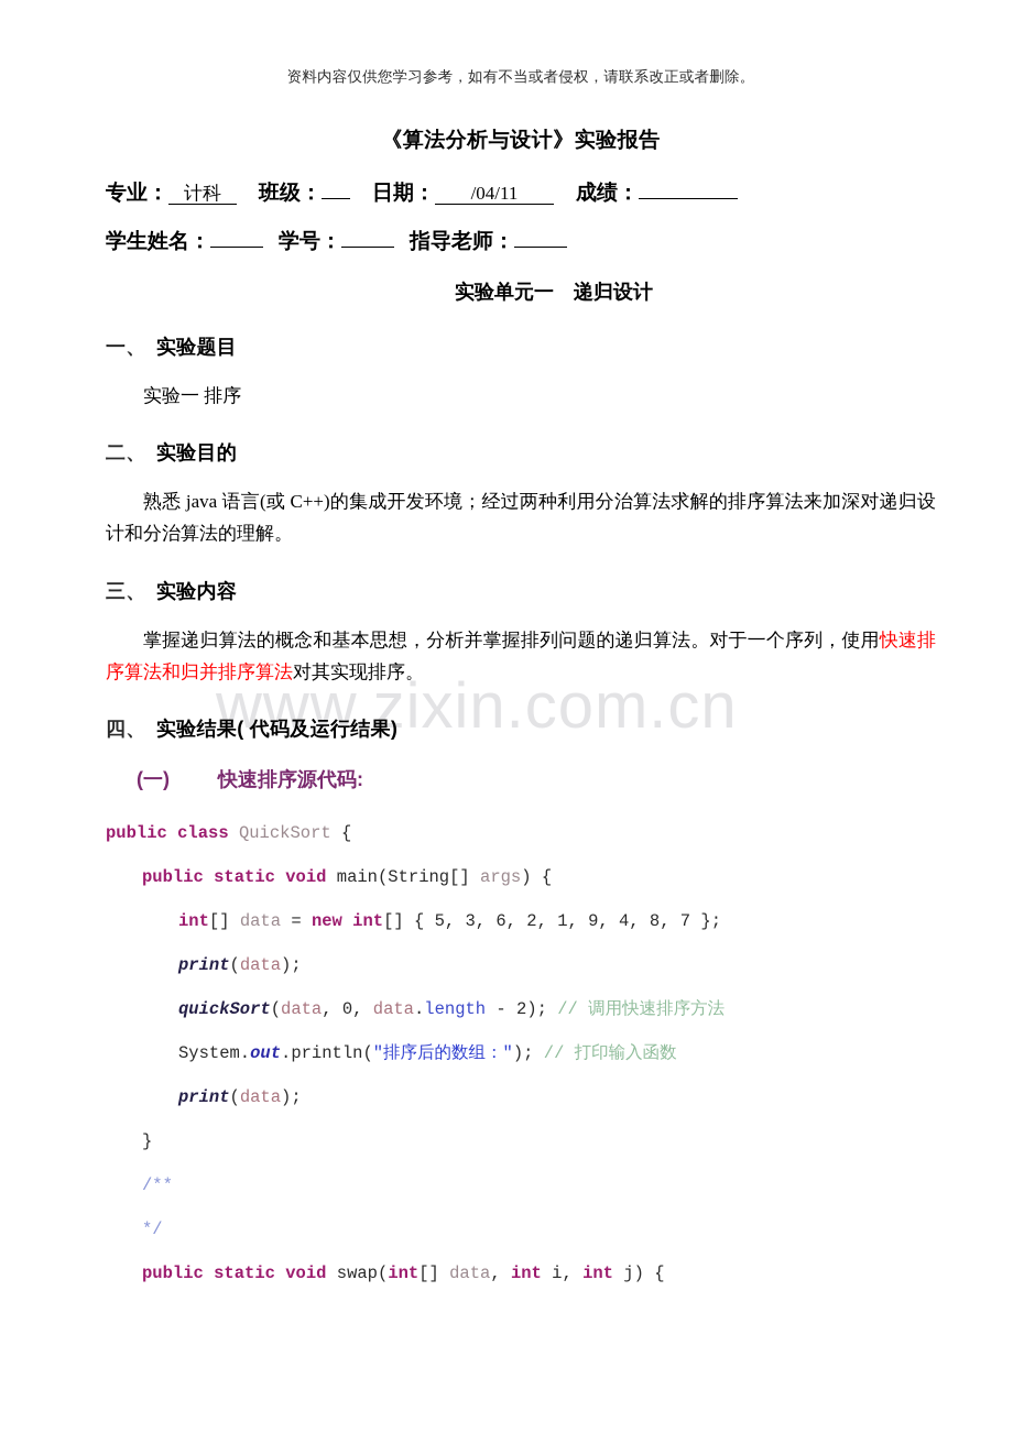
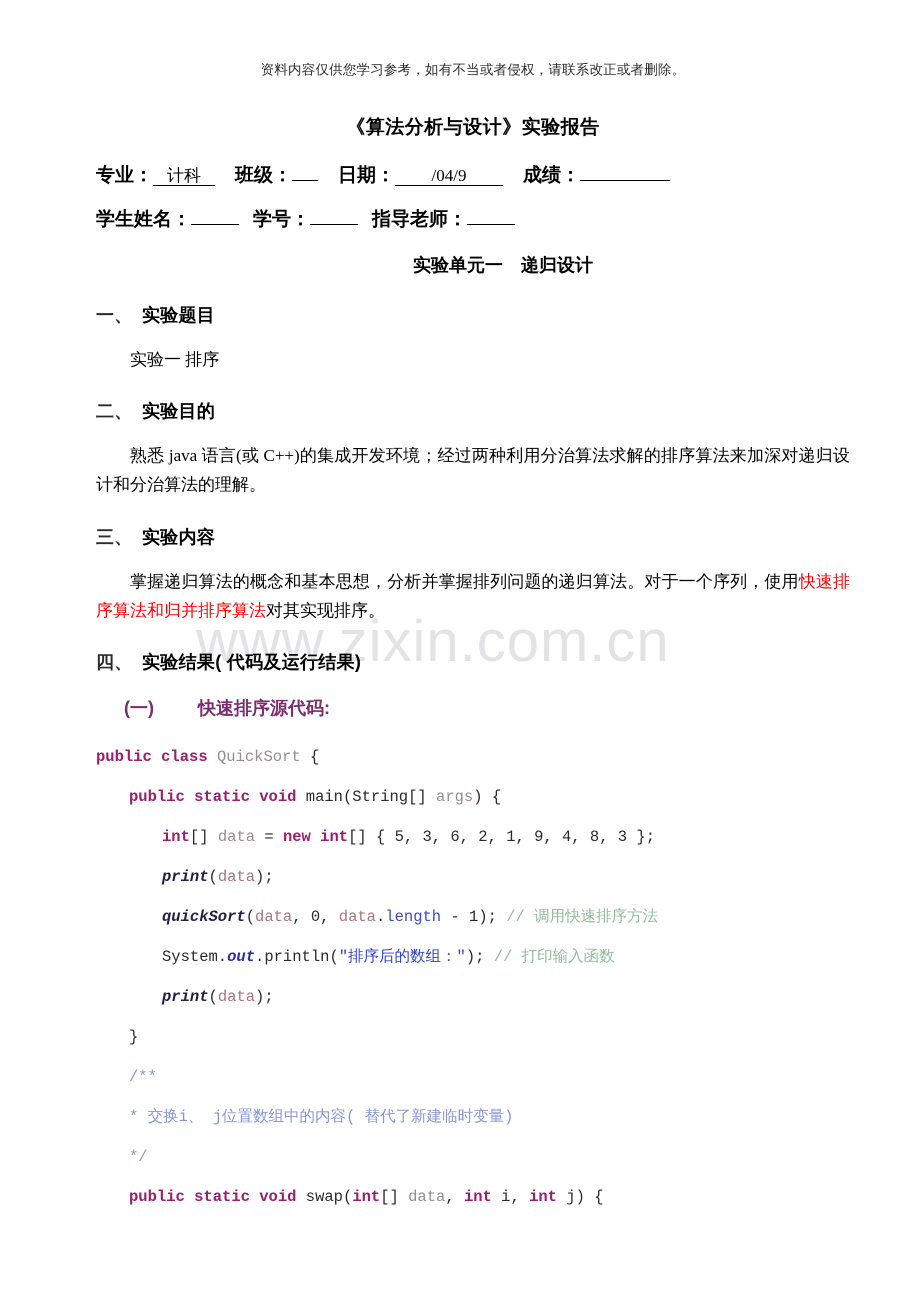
  www.zixin.com.cn
  资料内容仅供您学习参考，如有不当或者侵权，请联系改正或者删除。
  《算法分析与设计》实验报告
- 专业： 计科 班级： 日期： /04/11 成绩：
+ 专业： 计科 班级： 日期： /04/9 成绩：
  学生姓名： 学号： 指导老师：
  实验单元一 递归设计
  一、 实验题目
  实验一 排序
  二、 实验目的
  熟悉 java 语言(或 C++)的集成开发环境；经过两种利用分治算法求解的排序算法来加深对递归设计和分治算法的理解。
  三、 实验内容
  掌握递归算法的概念和基本思想，分析并掌握排列问题的递归算法。对于一个序列，使用快速排序算法和归并排序算法对其实现排序。
  四、 实验结果( 代码及运行结果)
  (一) 快速排序源代码:
  public class QuickSort {
  public static void main(String[] args) {
- int[] data = new int[] { 5, 3, 6, 2, 1, 9, 4, 8, 7 };
+ int[] data = new int[] { 5, 3, 6, 2, 1, 9, 4, 8, 3 };
  print(data);
- quickSort(data, 0, data.length - 2); // 调用快速排序方法
+ quickSort(data, 0, data.length - 1); // 调用快速排序方法
  System.out.println("排序后的数组："); // 打印输入函数
  print(data);
  }
  /**
+ * 交换i、 j位置数组中的内容( 替代了新建临时变量)
  */
  public static void swap(int[] data, int i, int j) {
